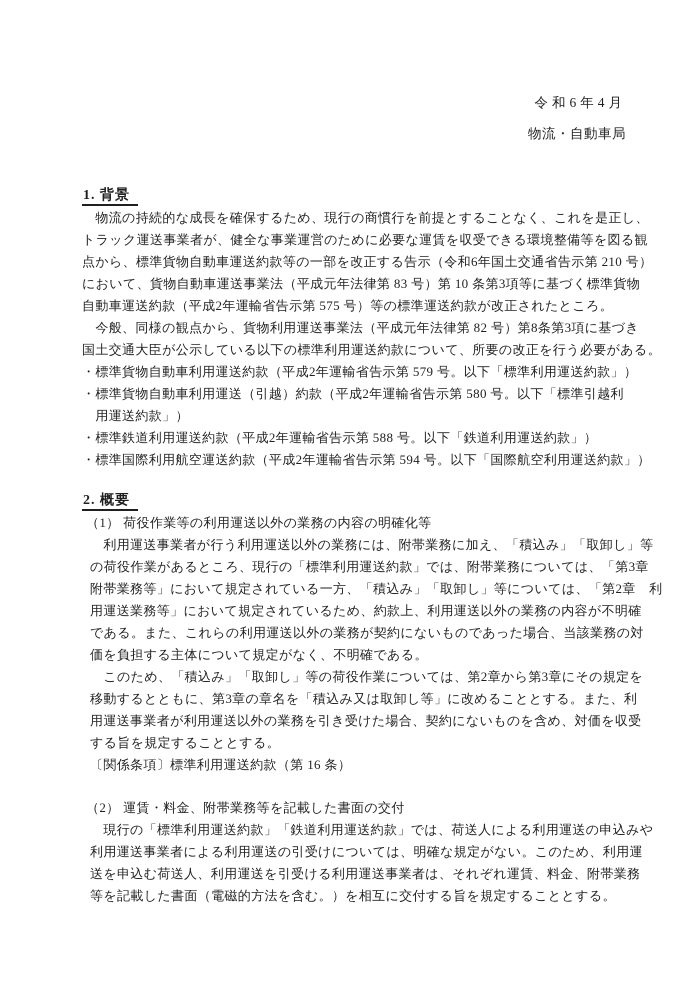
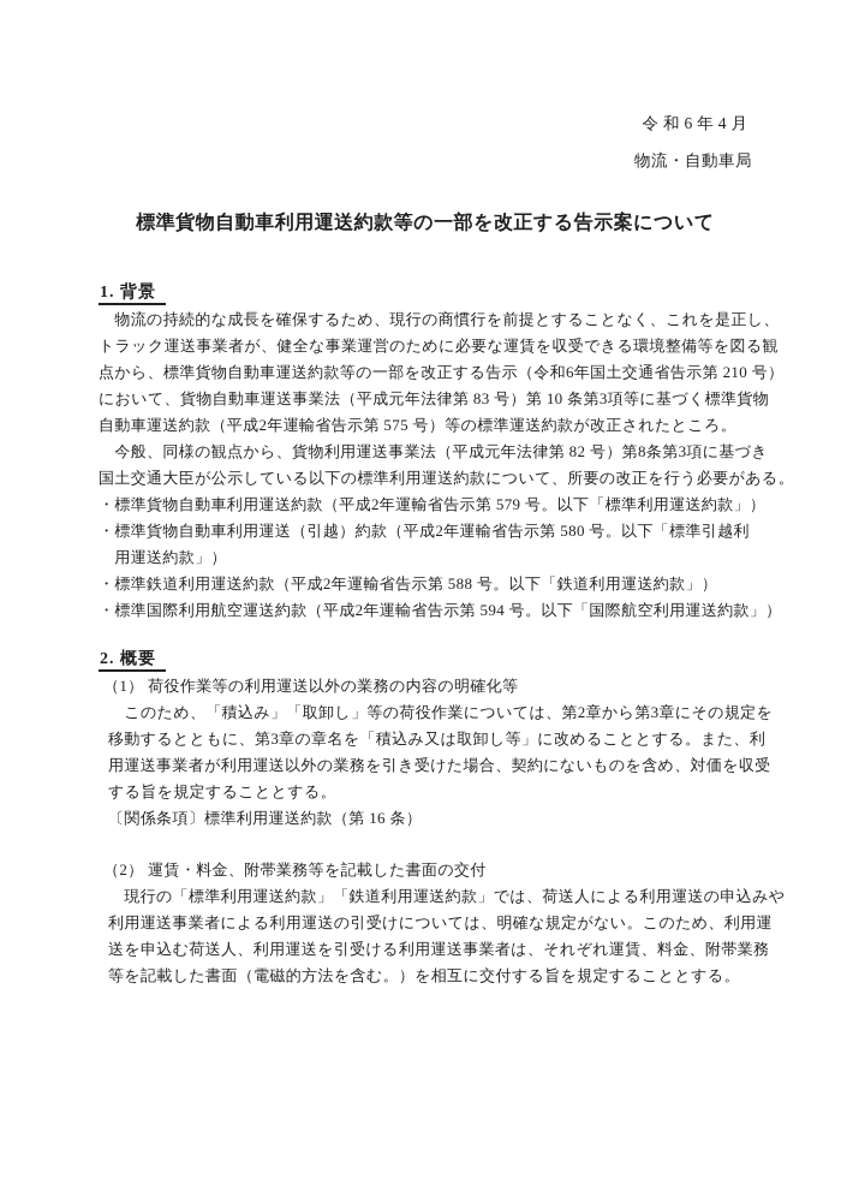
  令和6年4月
  物流・自動車局
+ 標準貨物自動車利用運送約款等の一部を改正する告示案について
  1. 背景
  物流の持続的な成長を確保するため、現行の商慣行を前提とすることなく、これを是正し、
  トラック運送事業者が、健全な事業運営のために必要な運賃を収受できる環境整備等を図る観
  点から、標準貨物自動車運送約款等の一部を改正する告示（令和6年国土交通省告示第 210 号）
  において、貨物自動車運送事業法（平成元年法律第 83 号）第 10 条第3項等に基づく標準貨物
  自動車運送約款（平成2年運輸省告示第 575 号）等の標準運送約款が改正されたところ。
  今般、同様の観点から、貨物利用運送事業法（平成元年法律第 82 号）第8条第3項に基づき
  国土交通大臣が公示している以下の標準利用運送約款について、所要の改正を行う必要がある。
  ・標準貨物自動車利用運送約款（平成2年運輸省告示第 579 号。以下「標準利用運送約款」）
  ・標準貨物自動車利用運送（引越）約款（平成2年運輸省告示第 580 号。以下「標準引越利
  用運送約款」）
  ・標準鉄道利用運送約款（平成2年運輸省告示第 588 号。以下「鉄道利用運送約款」）
  ・標準国際利用航空運送約款（平成2年運輸省告示第 594 号。以下「国際航空利用運送約款」）
  2. 概要
  （1） 荷役作業等の利用運送以外の業務の内容の明確化等
- 利用運送事業者が行う利用運送以外の業務には、附帯業務に加え、「積込み」「取卸し」等
- の荷役作業があるところ、現行の「標準利用運送約款」では、附帯業務については、「第3章
- 附帯業務等」において規定されている一方、「積込み」「取卸し」等については、「第2章 利
- 用運送業務等」において規定されているため、約款上、利用運送以外の業務の内容が不明確
- である。また、これらの利用運送以外の業務が契約にないものであった場合、当該業務の対
- 価を負担する主体について規定がなく、不明確である。
  このため、「積込み」「取卸し」等の荷役作業については、第2章から第3章にその規定を
  移動するとともに、第3章の章名を「積込み又は取卸し等」に改めることとする。また、利
  用運送事業者が利用運送以外の業務を引き受けた場合、契約にないものを含め、対価を収受
  する旨を規定することとする。
  〔関係条項〕標準利用運送約款（第 16 条）
  （2） 運賃・料金、附帯業務等を記載した書面の交付
  現行の「標準利用運送約款」「鉄道利用運送約款」では、荷送人による利用運送の申込みや
  利用運送事業者による利用運送の引受けについては、明確な規定がない。このため、利用運
  送を申込む荷送人、利用運送を引受ける利用運送事業者は、それぞれ運賃、料金、附帯業務
  等を記載した書面（電磁的方法を含む。）を相互に交付する旨を規定することとする。
